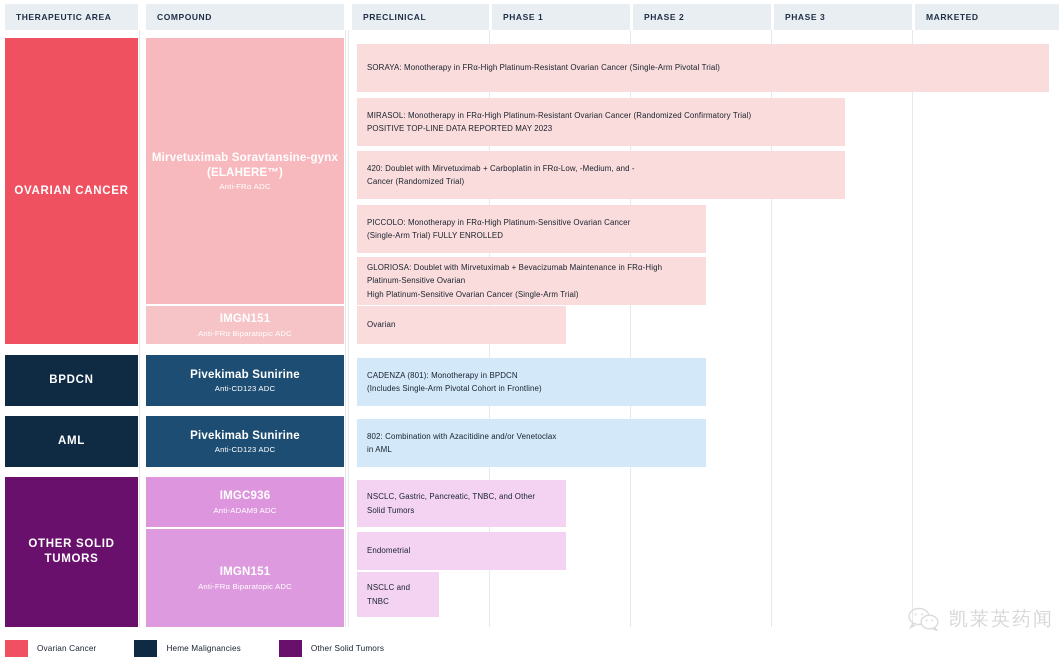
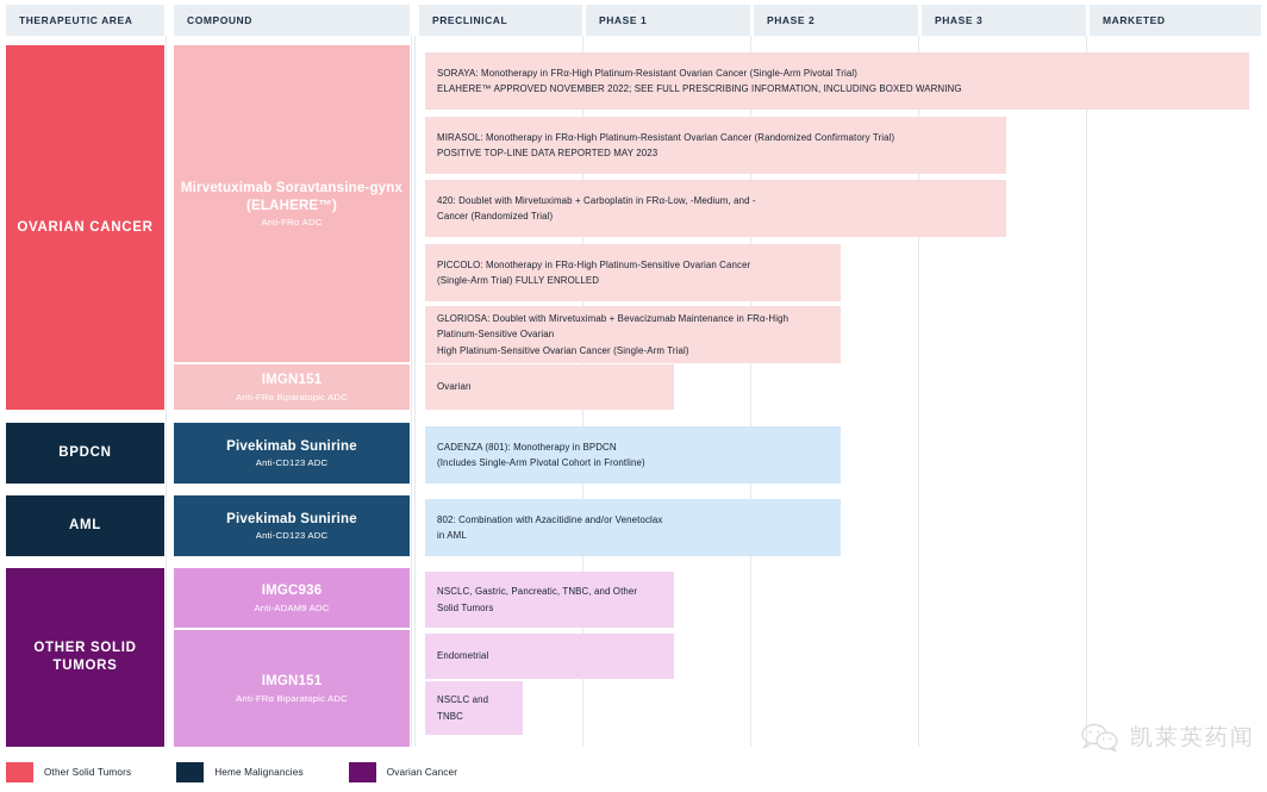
  THERAPEUTIC AREA
  COMPOUND
  PRECLINICAL
  PHASE 1
  PHASE 2
  PHASE 3
  MARKETED
  OVARIAN CANCER
  BPDCN
  AML
  OTHER SOLID TUMORS
  Mirvetuximab Soravtansine-gynx (ELAHERE™)
  Anti-FRα ADC
  IMGN151
  Anti-FRα Biparatopic ADC
  Pivekimab Sunirine
  Anti-CD123 ADC
  Pivekimab Sunirine
  Anti-CD123 ADC
  IMGC936
  Anti-ADAM9 ADC
  IMGN151
  Anti-FRα Biparatopic ADC
  SORAYA: Monotherapy in FRα-High Platinum-Resistant Ovarian Cancer (Single-Arm Pivotal Trial)
+ ELAHERE™ APPROVED NOVEMBER 2022; SEE FULL PRESCRIBING INFORMATION, INCLUDING BOXED WARNING
  MIRASOL: Monotherapy in FRα-High Platinum-Resistant Ovarian Cancer (Randomized Confirmatory Trial)
  POSITIVE TOP-LINE DATA REPORTED MAY 2023
  420: Doublet with Mirvetuximab + Carboplatin in FRα-Low, -Medium, and -
  Cancer (Randomized Trial)
  PICCOLO: Monotherapy in FRα-High Platinum-Sensitive Ovarian Cancer
  (Single-Arm Trial) FULLY ENROLLED
  GLORIOSA: Doublet with Mirvetuximab + Bevacizumab Maintenance in FRα-High Platinum-Sensitive Ovarian
  High Platinum-Sensitive Ovarian Cancer (Single-Arm Trial)
  Ovarian
  CADENZA (801): Monotherapy in BPDCN
  (Includes Single-Arm Pivotal Cohort in Frontline)
  802: Combination with Azacitidine and/or Venetoclax
  in AML
  NSCLC, Gastric, Pancreatic, TNBC, and Other
  Solid Tumors
  Endometrial
  NSCLC and
  TNBC
- Ovarian Cancer
+ Other Solid Tumors
  Heme Malignancies
- Other Solid Tumors
+ Ovarian Cancer
  凯莱英药闻
